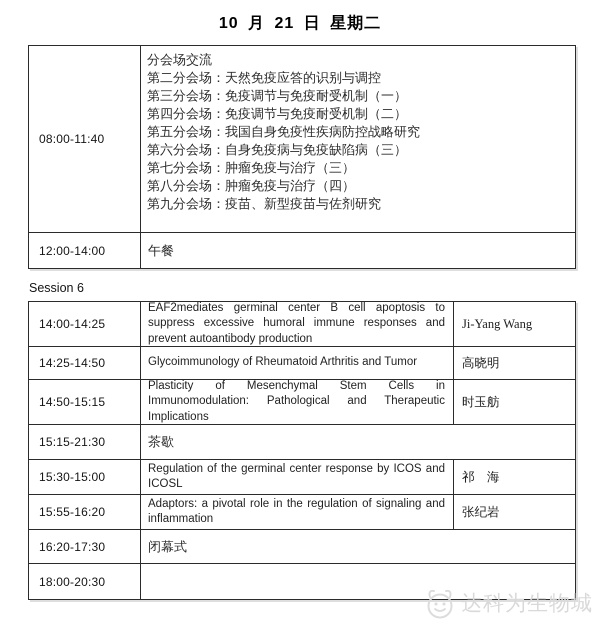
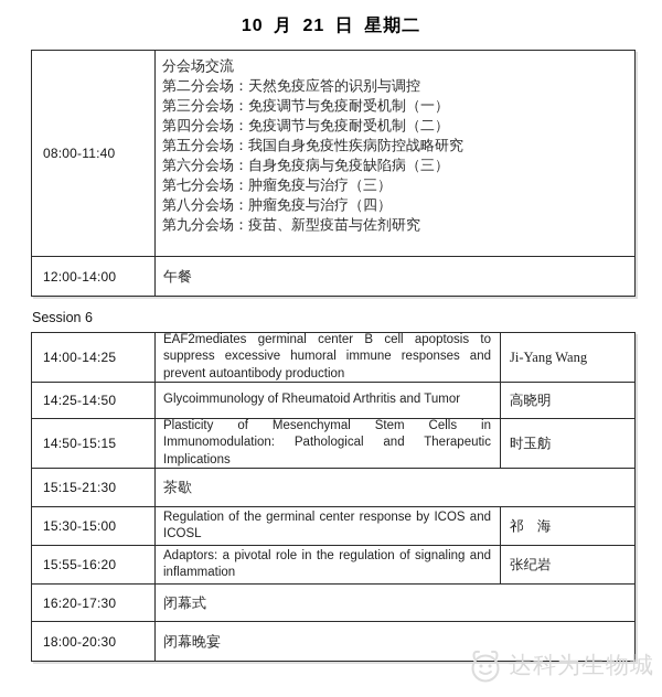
  10 月 21 日 星期二
  08:00-11:40
  分会场交流
  第二分会场：天然免疫应答的识别与调控
  第三分会场：免疫调节与免疫耐受机制（一）
  第四分会场：免疫调节与免疫耐受机制（二）
  第五分会场：我国自身免疫性疾病防控战略研究
  第六分会场：自身免疫病与免疫缺陷病（三）
  第七分会场：肿瘤免疫与治疗（三）
  第八分会场：肿瘤免疫与治疗（四）
  第九分会场：疫苗、新型疫苗与佐剂研究
  12:00-14:00
  午餐
  Session 6
  14:00-14:25
  EAF2mediates germinal center B cell apoptosis to suppress excessive humoral immune responses and prevent autoantibody production
  Ji-Yang Wang
  14:25-14:50
  Glycoimmunology of Rheumatoid Arthritis and Tumor
  高晓明
  14:50-15:15
  Plasticity of Mesenchymal Stem Cells in Immunomodulation: Pathological and Therapeutic Implications
  时玉舫
  15:15-21:30
  茶歇
  15:30-15:00
  Regulation of the germinal center response by ICOS and ICOSL
  祁 海
  15:55-16:20
  Adaptors: a pivotal role in the regulation of signaling and inflammation
  张纪岩
  16:20-17:30
  闭幕式
  18:00-20:30
+ 闭幕晚宴
  达科为生物城
